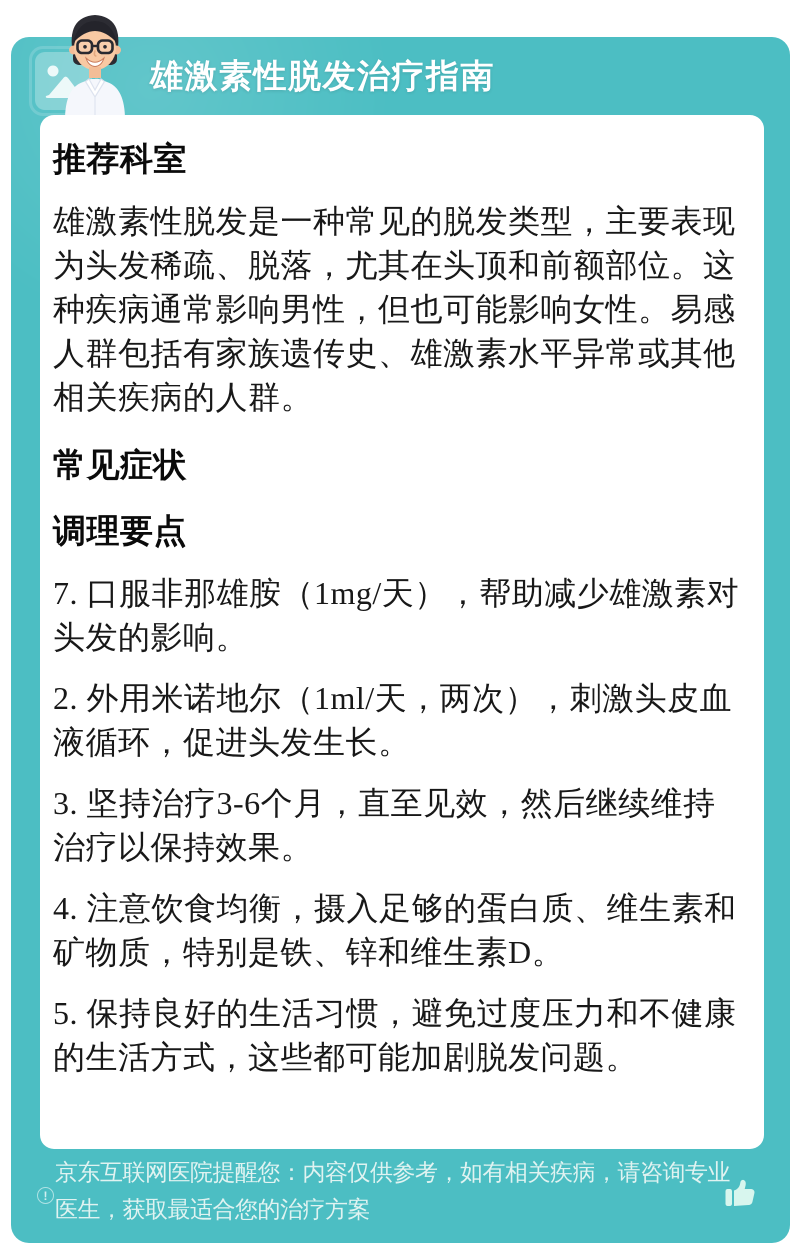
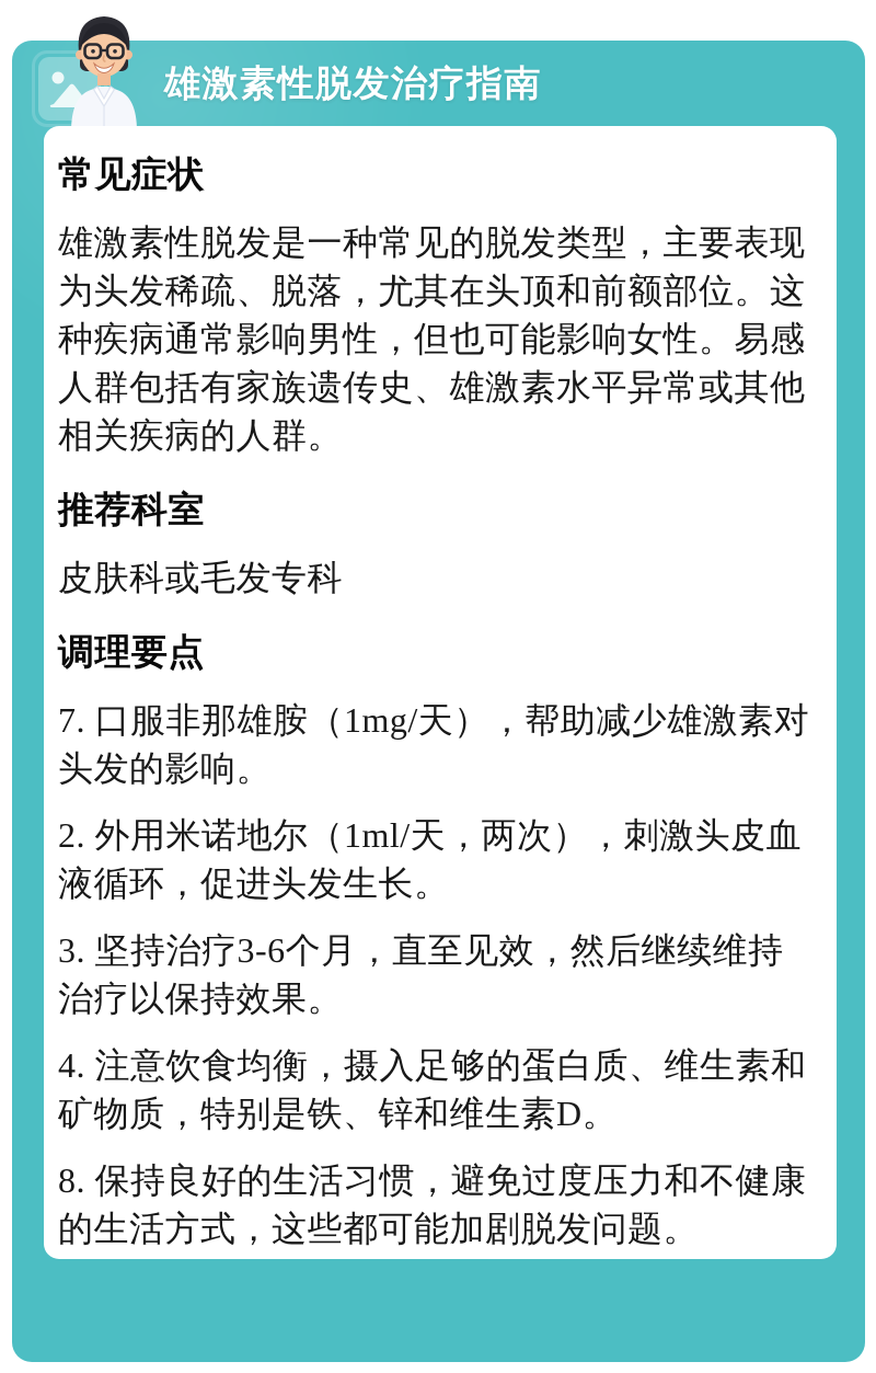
  雄激素性脱发治疗指南
- 推荐科室
+ 常见症状
  雄激素性脱发是一种常见的脱发类型，主要表现为头发稀疏、脱落，尤其在头顶和前额部位。这种疾病通常影响男性，但也可能影响女性。易感人群包括有家族遗传史、雄激素水平异常或其他相关疾病的人群。
- 常见症状
+ 推荐科室
+ 皮肤科或毛发专科
  调理要点
  7. 口服非那雄胺（1mg/天），帮助减少雄激素对头发的影响。
  2. 外用米诺地尔（1ml/天，两次），刺激头皮血液循环，促进头发生长。
  3. 坚持治疗3-6个月，直至见效，然后继续维持治疗以保持效果。
  4. 注意饮食均衡，摄入足够的蛋白质、维生素和矿物质，特别是铁、锌和维生素D。
- 5. 保持良好的生活习惯，避免过度压力和不健康的生活方式，这些都可能加剧脱发问题。
+ 8. 保持良好的生活习惯，避免过度压力和不健康的生活方式，这些都可能加剧脱发问题。
- !
- 京东互联网医院提醒您：内容仅供参考，如有相关疾病，请咨询专业
- 医生，获取最适合您的治疗方案
